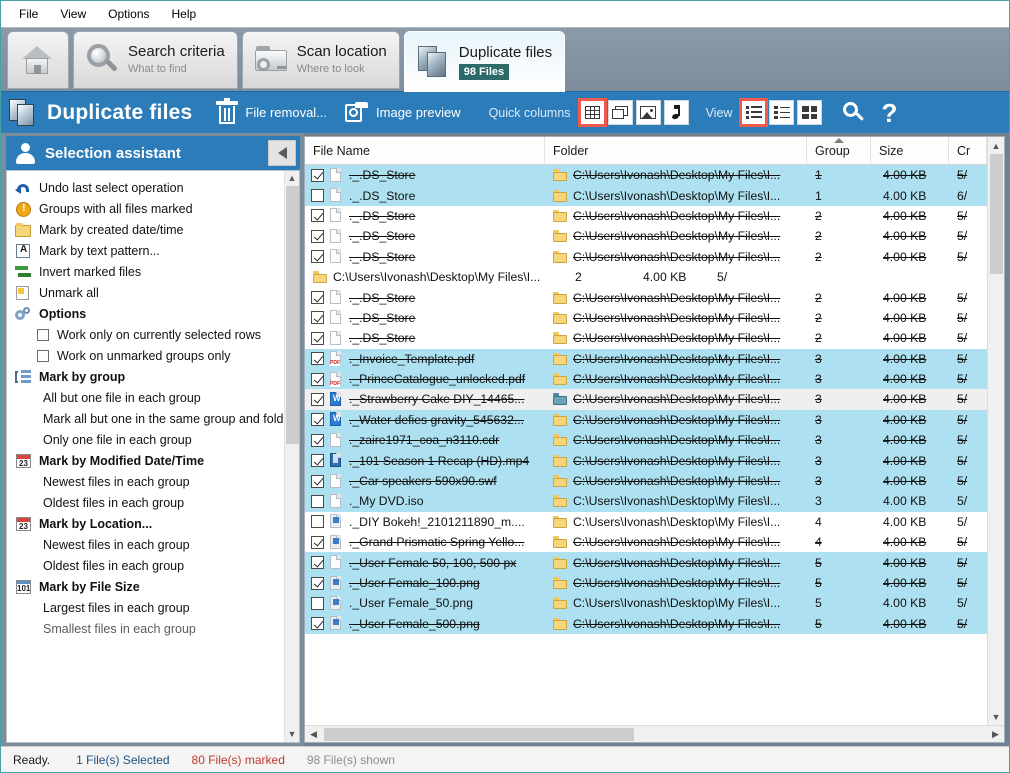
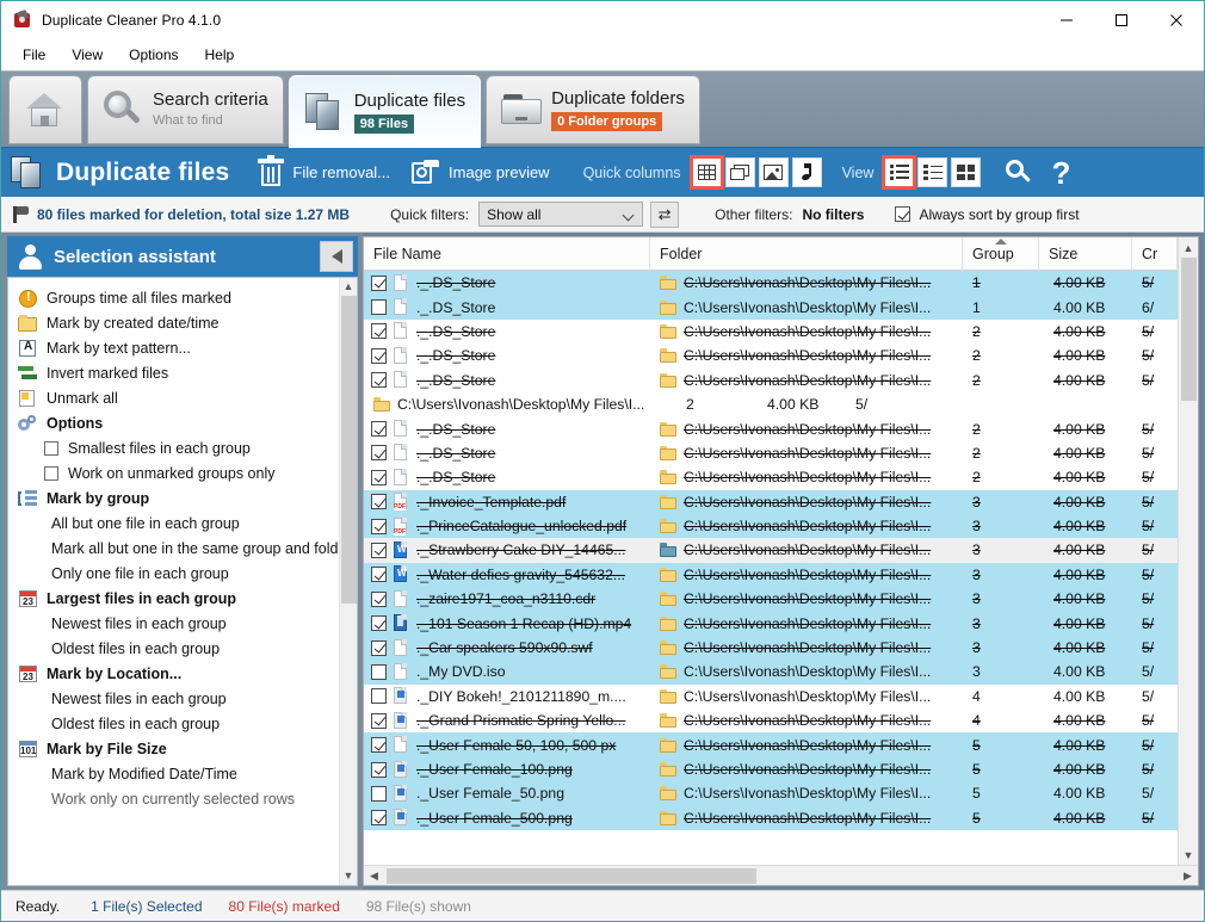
+ Duplicate Cleaner Pro 4.1.0
  File
  View
  Options
  Help
  Search criteria
  What to find
- Scan location
- Where to look
  Duplicate files
  98 Files
+ Duplicate folders
+ 0 Folder groups
  Duplicate files
  File removal...
  Image preview
  Quick columns
  View
  ?
+ 80 files marked for deletion, total size 1.27 MB
+ Quick filters:
+ Show all
+ ⇄
+ Other filters:
+ No filters
+ Always sort by group first
  Selection assistant
- Undo last select operation
- Groups with all files marked
+ Groups time all files marked
  Mark by created date/time
  Mark by text pattern...
  Invert marked files
  Unmark all
  Options
- Work only on currently selected rows
+ Smallest files in each group
  Work on unmarked groups only
  Mark by group
  All but one file in each group
  Mark all but one in the same group and fold
  Only one file in each group
  23
- Mark by Modified Date/Time
+ Largest files in each group
  Newest files in each group
  Oldest files in each group
  23
  Mark by Location...
  Newest files in each group
  Oldest files in each group
  101
  Mark by File Size
- Largest files in each group
+ Mark by Modified Date/Time
- Smallest files in each group
+ Work only on currently selected rows
  ▲
  ▼
  File Name
  Folder
  Group
  Size
  Cr
  ._.DS_Store
  C:\Users\Ivonash\Desktop\My Files\I...
  1
  4.00 KB
  5/
  ._.DS_Store
  C:\Users\Ivonash\Desktop\My Files\I...
  1
  4.00 KB
  6/
  ._.DS_Store
  C:\Users\Ivonash\Desktop\My Files\I...
  2
  4.00 KB
  5/
  ._.DS_Store
  C:\Users\Ivonash\Desktop\My Files\I...
  2
  4.00 KB
  5/
  ._.DS_Store
  C:\Users\Ivonash\Desktop\My Files\I...
  2
  4.00 KB
  5/
  C:\Users\Ivonash\Desktop\My Files\I...
  2
  4.00 KB
  5/
  ._.DS_Store
  C:\Users\Ivonash\Desktop\My Files\I...
  2
  4.00 KB
  5/
  ._.DS_Store
  C:\Users\Ivonash\Desktop\My Files\I...
  2
  4.00 KB
  5/
  ._.DS_Store
  C:\Users\Ivonash\Desktop\My Files\I...
  2
  4.00 KB
  5/
  ._Invoice_Template.pdf
  C:\Users\Ivonash\Desktop\My Files\I...
  3
  4.00 KB
  5/
  ._PrinceCatalogue_unlocked.pdf
  C:\Users\Ivonash\Desktop\My Files\I...
  3
  4.00 KB
  5/
  W
  ._Strawberry Cake DIY_14465...
  C:\Users\Ivonash\Desktop\My Files\I...
  3
  4.00 KB
  5/
  W
  ._Water defies gravity_545632...
  C:\Users\Ivonash\Desktop\My Files\I...
  3
  4.00 KB
  5/
  ._zaire1971_coa_n3110.cdr
  C:\Users\Ivonash\Desktop\My Files\I...
  3
  4.00 KB
  5/
  ._101 Season 1 Recap (HD).mp4
  C:\Users\Ivonash\Desktop\My Files\I...
  3
  4.00 KB
  5/
  ._Car speakers 590x90.swf
  C:\Users\Ivonash\Desktop\My Files\I...
  3
  4.00 KB
  5/
  ._My DVD.iso
  C:\Users\Ivonash\Desktop\My Files\I...
  3
  4.00 KB
  5/
  ._DIY Bokeh!_2101211890_m....
  C:\Users\Ivonash\Desktop\My Files\I...
  4
  4.00 KB
  5/
  ._Grand Prismatic Spring Yello...
  C:\Users\Ivonash\Desktop\My Files\I...
  4
  4.00 KB
  5/
  ._User Female 50, 100, 500 px
  C:\Users\Ivonash\Desktop\My Files\I...
  5
  4.00 KB
  5/
  ._User Female_100.png
  C:\Users\Ivonash\Desktop\My Files\I...
  5
  4.00 KB
  5/
  ._User Female_50.png
  C:\Users\Ivonash\Desktop\My Files\I...
  5
  4.00 KB
  5/
  ._User Female_500.png
  C:\Users\Ivonash\Desktop\My Files\I...
  5
  4.00 KB
  5/
  ▲
  ▼
  ◀
  ▶
  Ready.
  1 File(s) Selected
  80 File(s) marked
  98 File(s) shown
